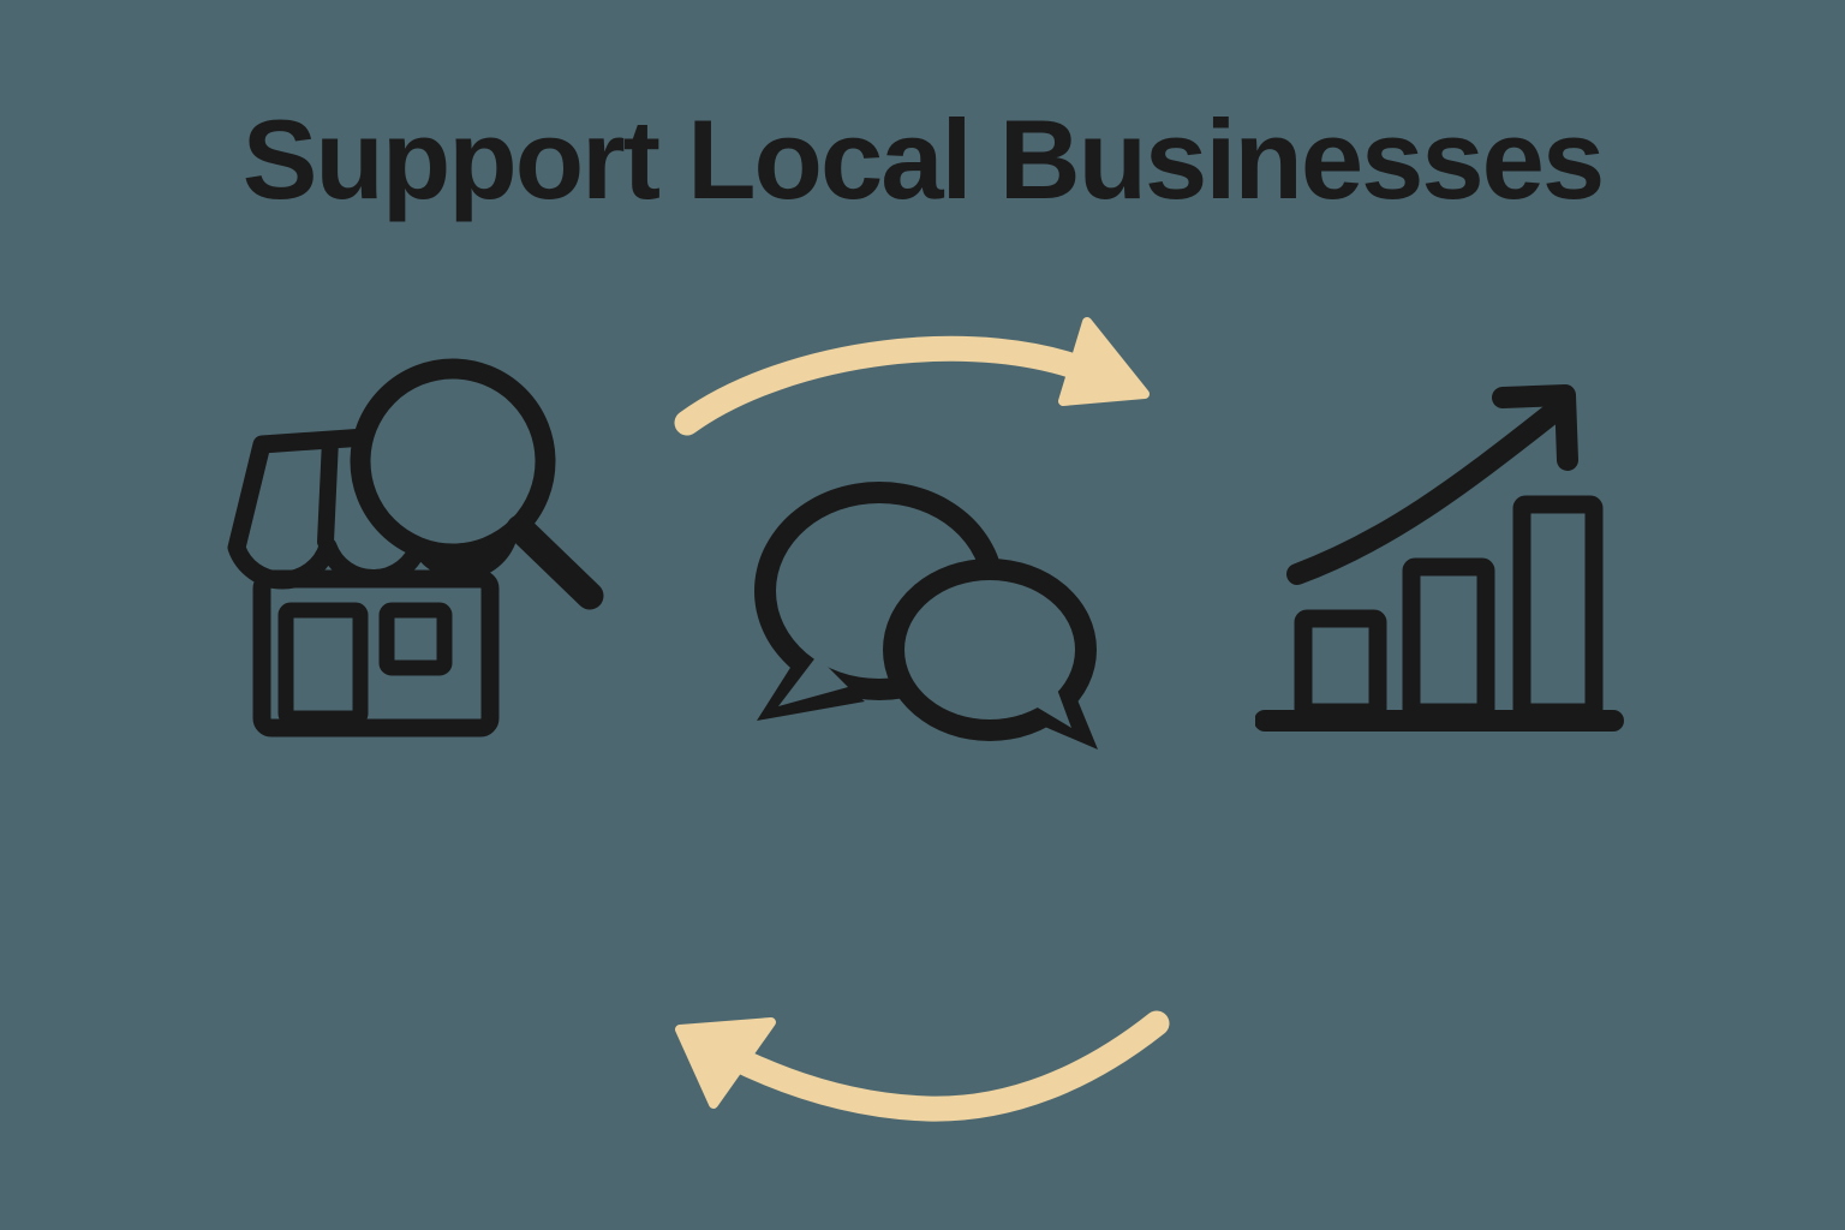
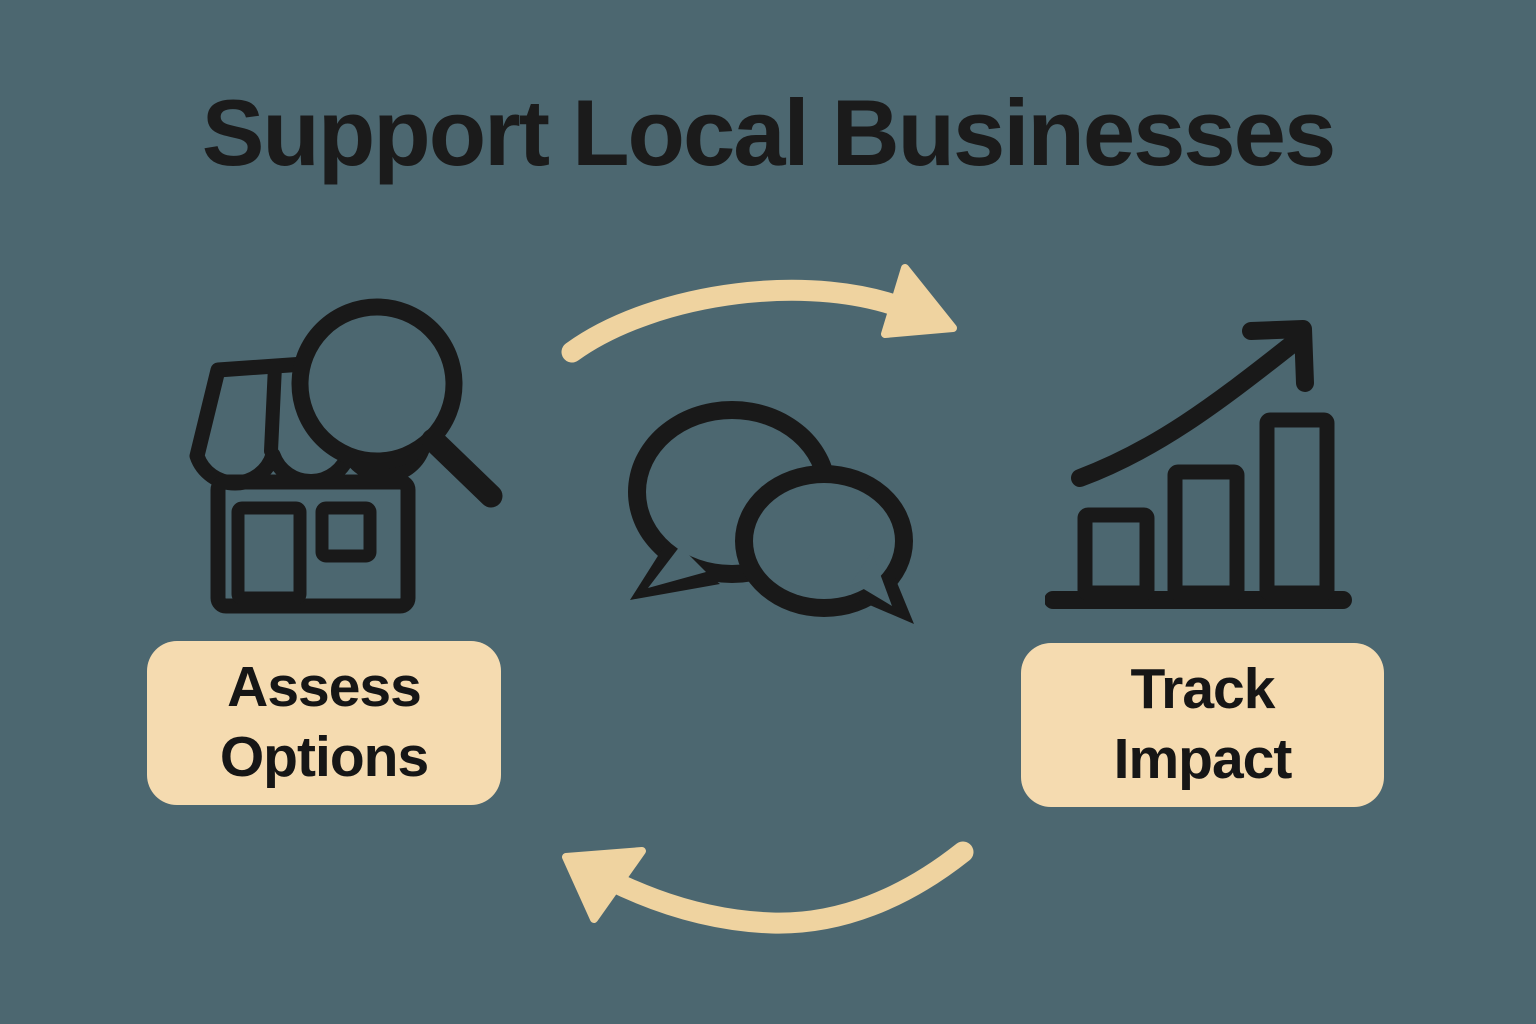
  Support Local Businesses
+ Assess
+ Options
+ Track
+ Impact
